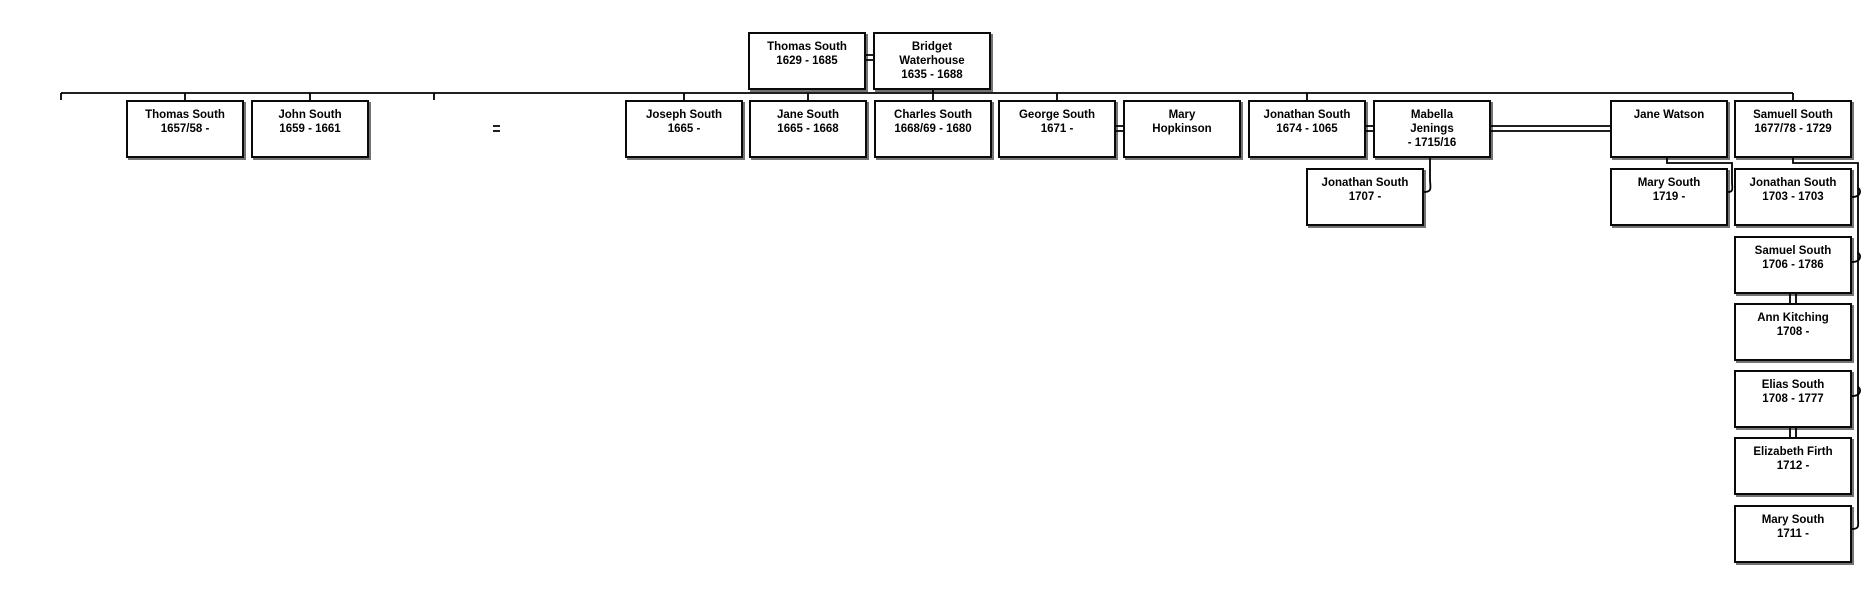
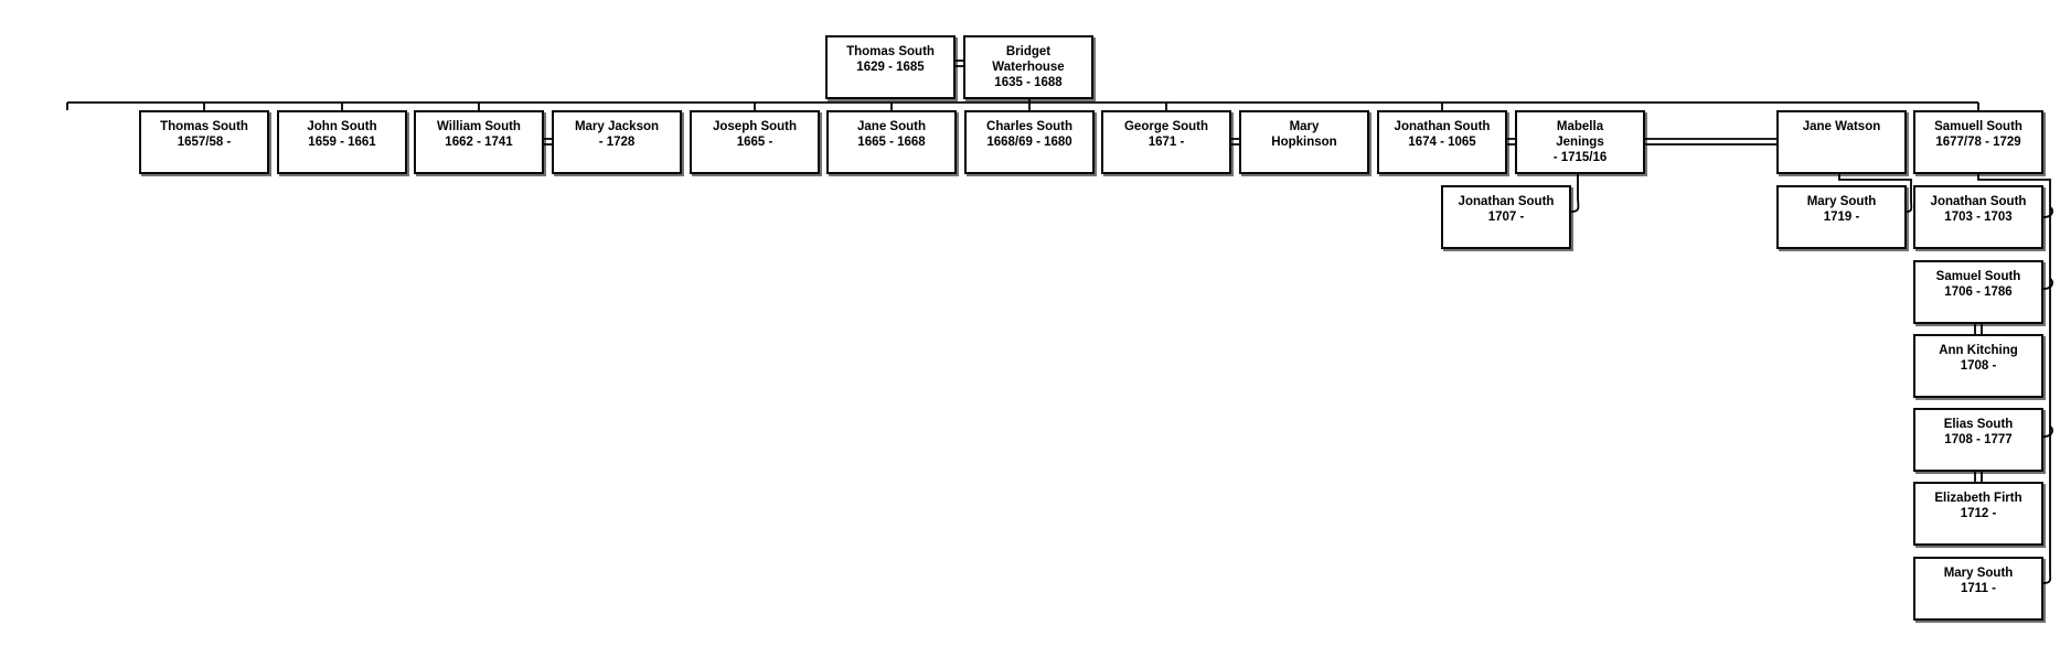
  Thomas South
  1629 - 1685
  Bridget
  Waterhouse
  1635 - 1688
  Thomas South
  1657/58 -
  John South
  1659 - 1661
+ William South
+ 1662 - 1741
+ Mary Jackson
+ - 1728
  Joseph South
  1665 -
  Jane South
  1665 - 1668
  Charles South
  1668/69 - 1680
  George South
  1671 -
  Mary
  Hopkinson
  Jonathan South
  1674 - 1065
  Mabella
  Jenings
  - 1715/16
  Jane Watson
  Samuell South
  1677/78 - 1729
  Jonathan South
  1707 -
  Mary South
  1719 -
  Jonathan South
  1703 - 1703
  Samuel South
  1706 - 1786
  Ann Kitching
  1708 -
  Elias South
  1708 - 1777
  Elizabeth Firth
  1712 -
  Mary South
  1711 -
